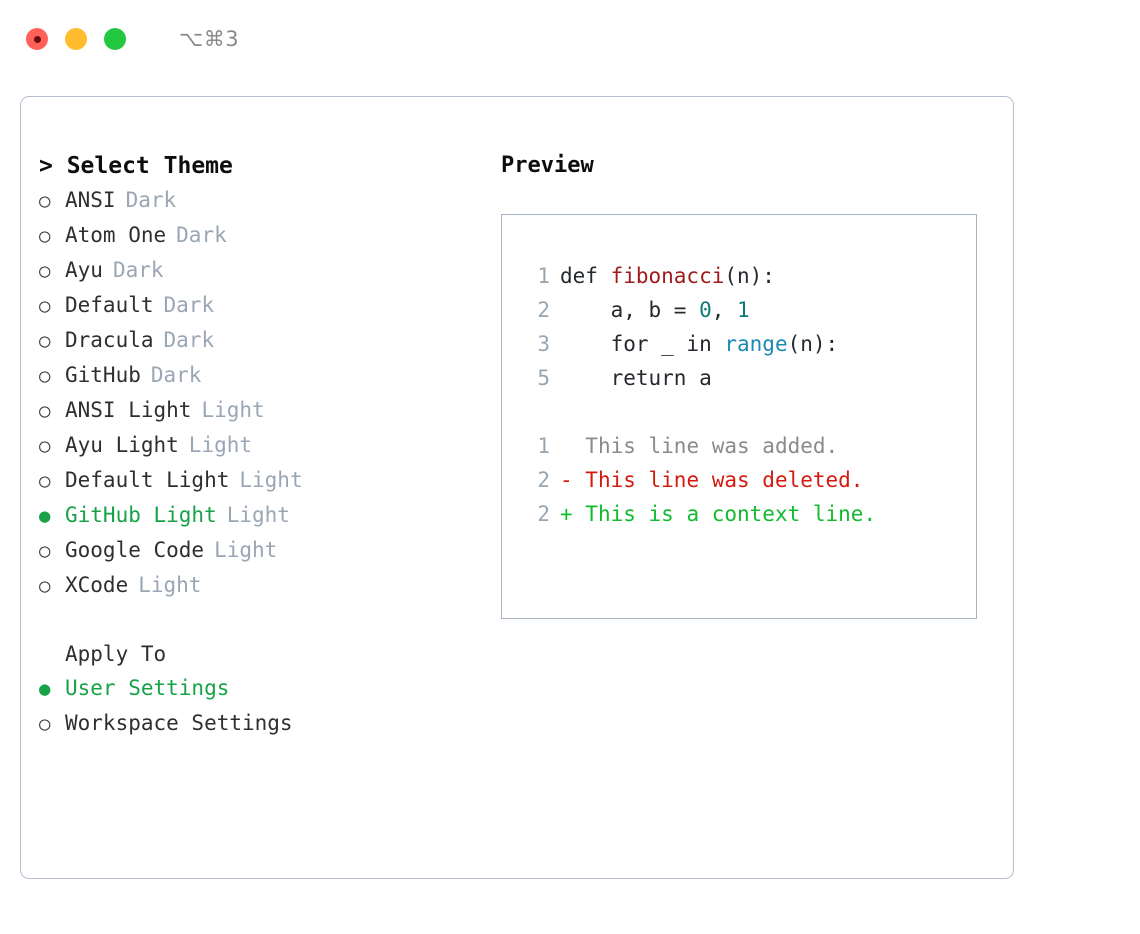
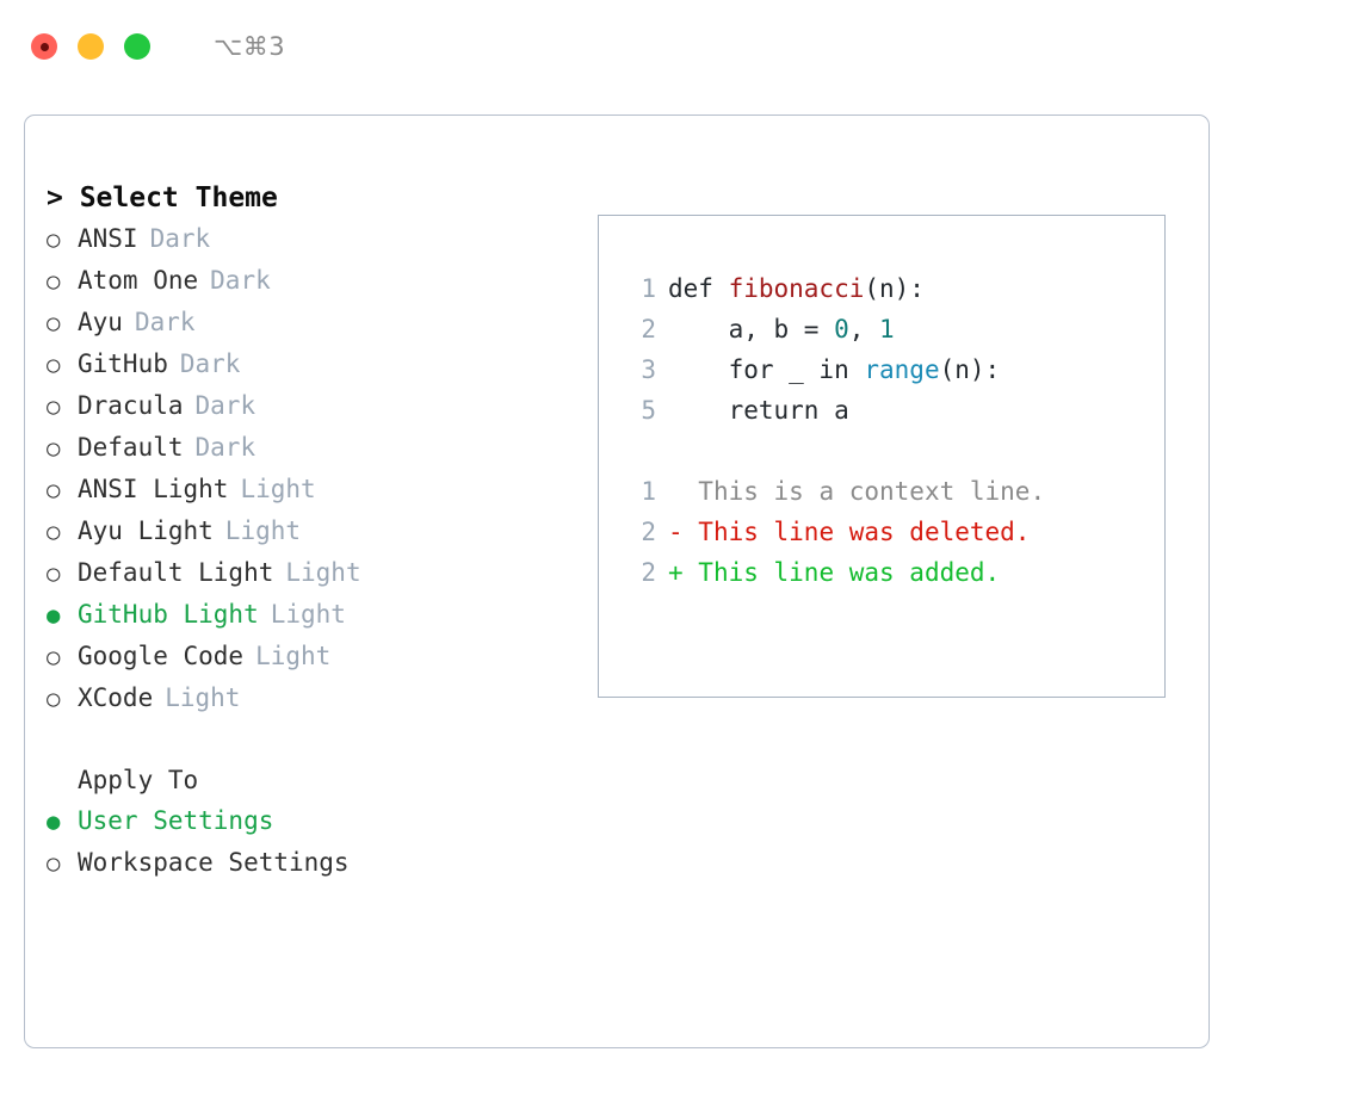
  ⌥⌘3
  > Select Theme
  ○
  ANSI
  Dark
  ○
  Atom One
  Dark
  ○
  Ayu
  Dark
  ○
- Default
+ GitHub
  Dark
  ○
  Dracula
  Dark
  ○
- GitHub
+ Default
  Dark
  ○
  ANSI Light
  Light
  ○
  Ayu Light
  Light
  ○
  Default Light
  Light
  ●
  GitHub Light
  Light
  ○
  Google Code
  Light
  ○
  XCode
  Light
  Apply To
  ●
  User Settings
  ○
  Workspace Settings
- Preview
  1
  def
  fibonacci
  (n):
  2
  a, b =
  0
  ,
  1
  3
  for _ in
  range
  (n):
  5
  return a
  1
- This line was added.
+ This is a context line.
  2
  -
  This line was deleted.
  2
  +
- This is a context line.
+ This line was added.
